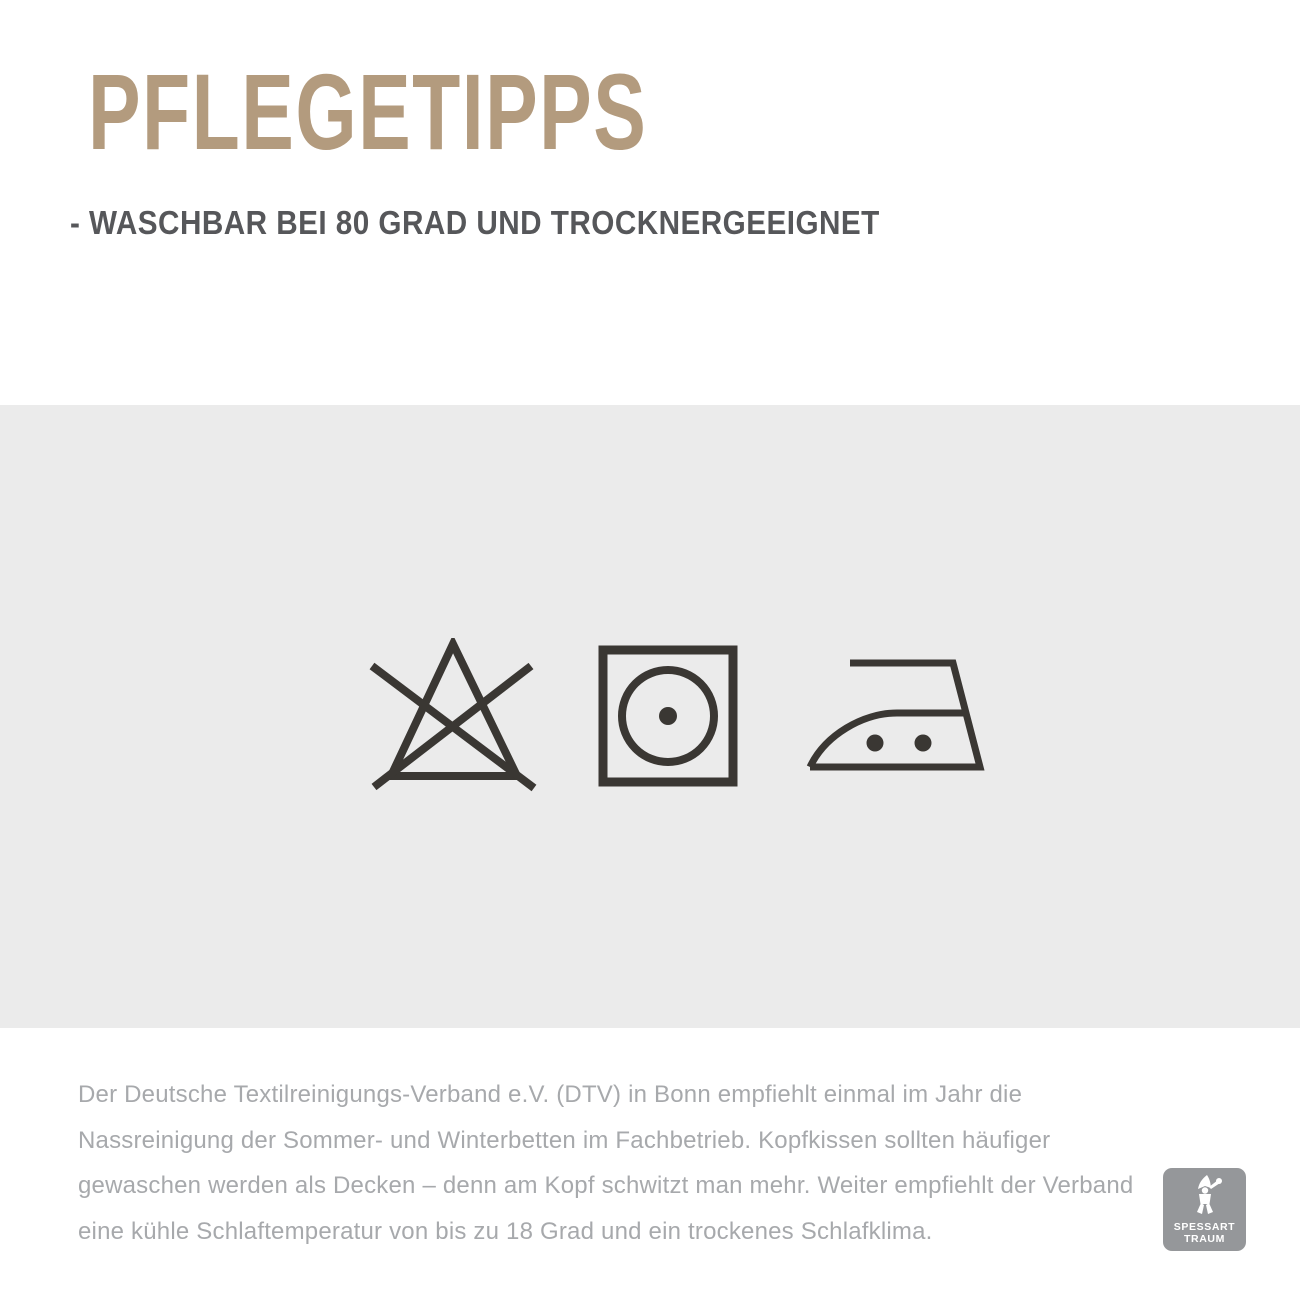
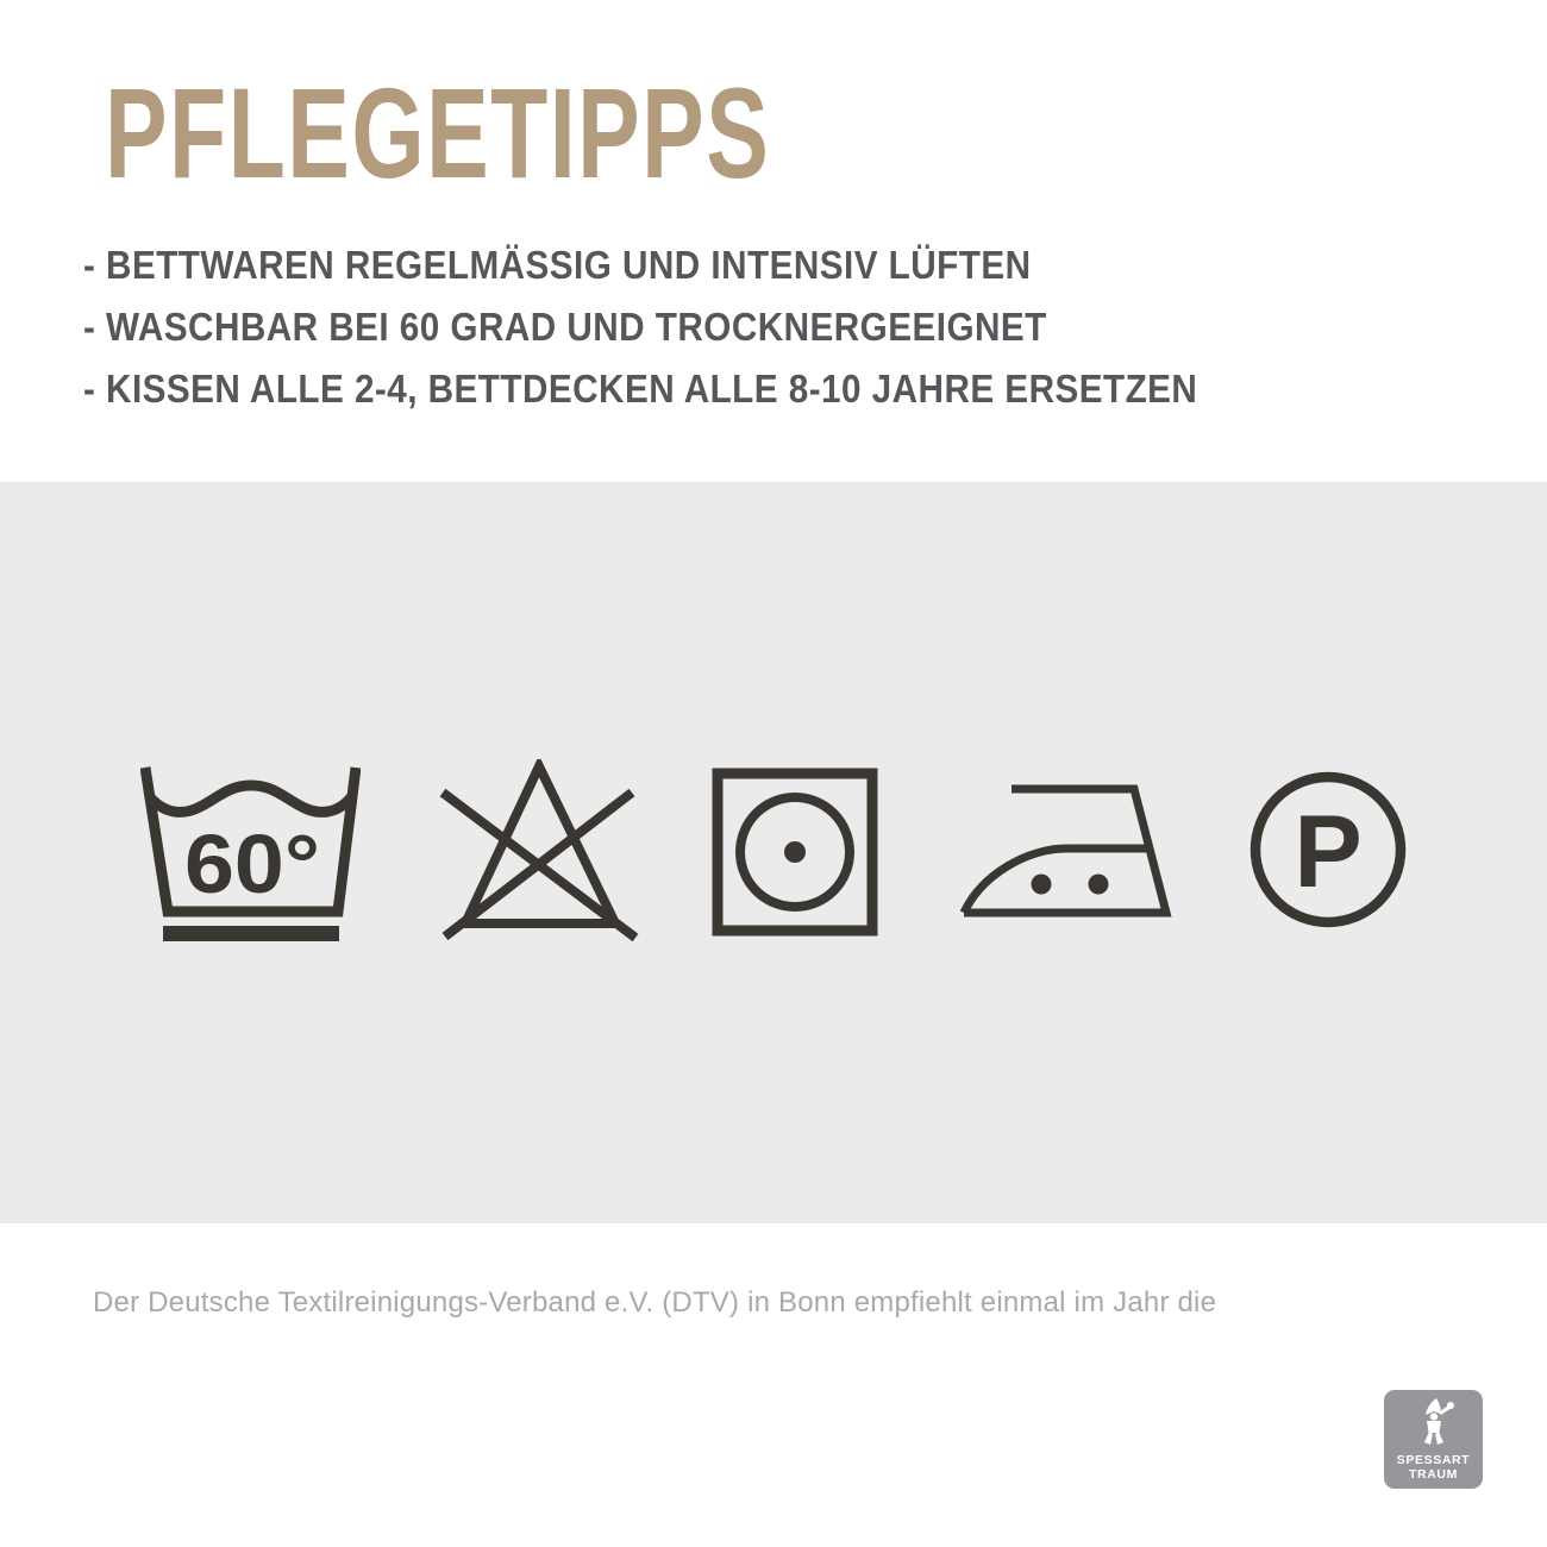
  PFLEGETIPPS
+ - BETTWAREN REGELMÄSSIG UND INTENSIV LÜFTEN
- - WASCHBAR BEI 80 GRAD UND TROCKNERGEEIGNET
+ - WASCHBAR BEI 60 GRAD UND TROCKNERGEEIGNET
+ - KISSEN ALLE 2-4, BETTDECKEN ALLE 8-10 JAHRE ERSETZEN
+ 60°
+ P
  Der Deutsche Textilreinigungs-Verband e.V. (DTV) in Bonn empfiehlt einmal im Jahr die
- Nassreinigung der Sommer- und Winterbetten im Fachbetrieb. Kopfkissen sollten häufiger
- gewaschen werden als Decken – denn am Kopf schwitzt man mehr. Weiter empfiehlt der Verband
- eine kühle Schlaftemperatur von bis zu 18 Grad und ein trockenes Schlafklima.
  SPESSART
  TRAUM
